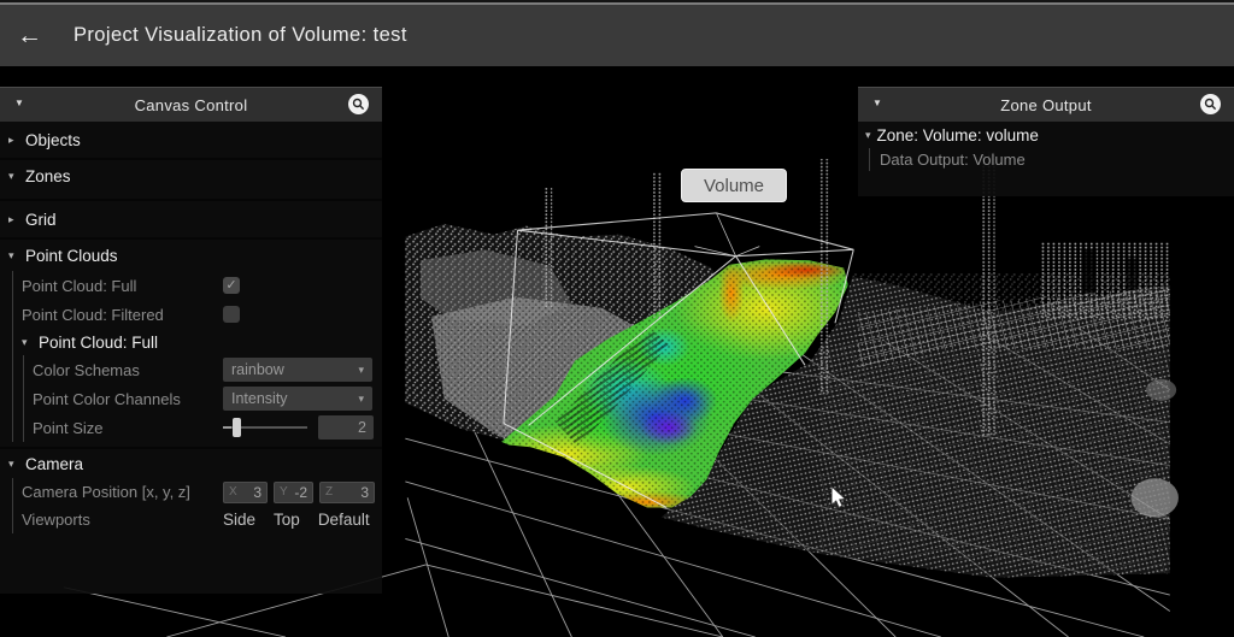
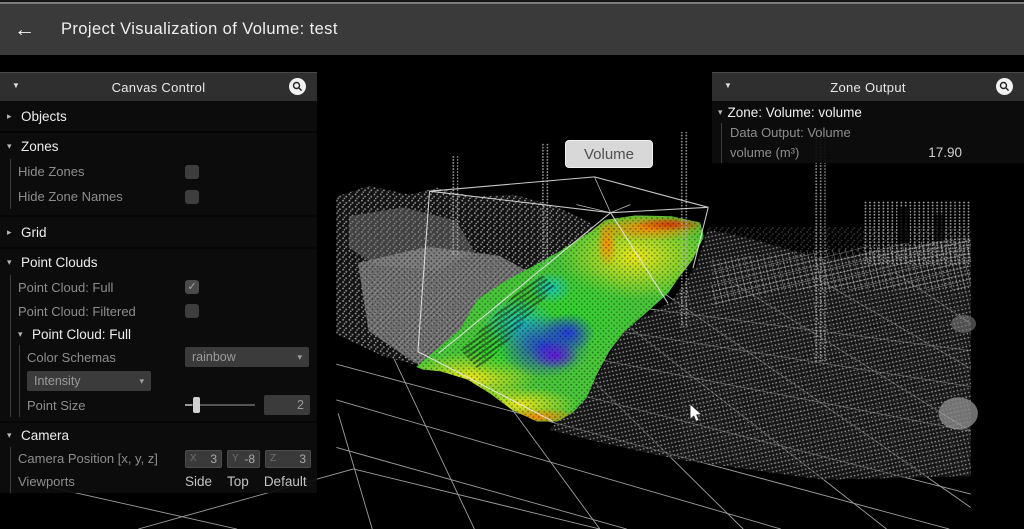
  Volume
  ←
  Project Visualization of Volume: test
  ▼
  Canvas Control
  ▸
  Objects
  ▾
  Zones
+ Hide Zones
+ Hide Zone Names
  ▸
  Grid
  ▾
  Point Clouds
  Point Cloud: Full
  ✓
  Point Cloud: Filtered
  ▾
  Point Cloud: Full
  Color Schemas
  rainbow
  ▾
- Point Color Channels
  Intensity
  ▾
  Point Size
  2
  ▾
  Camera
  Camera Position [x, y, z]
  X
  3
  Y
- -2
+ -8
  Z
  3
  Viewports
  Side
  Top
  Default
  ▼
  Zone Output
  ▾
  Zone: Volume: volume
  Data Output: Volume
+ volume (m³)
+ 17.90
